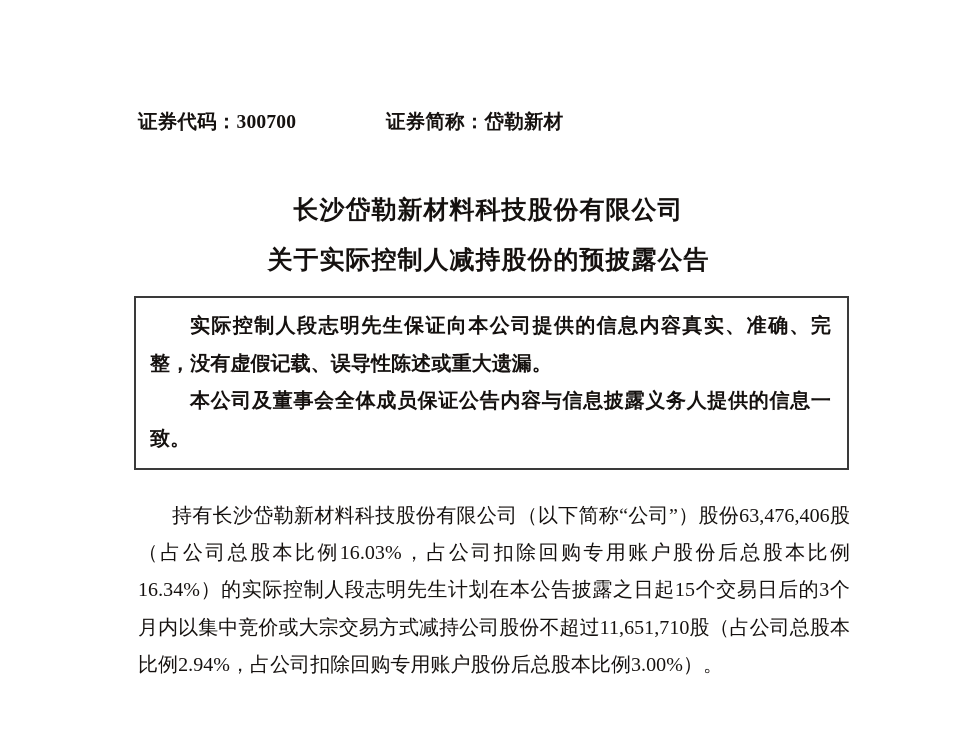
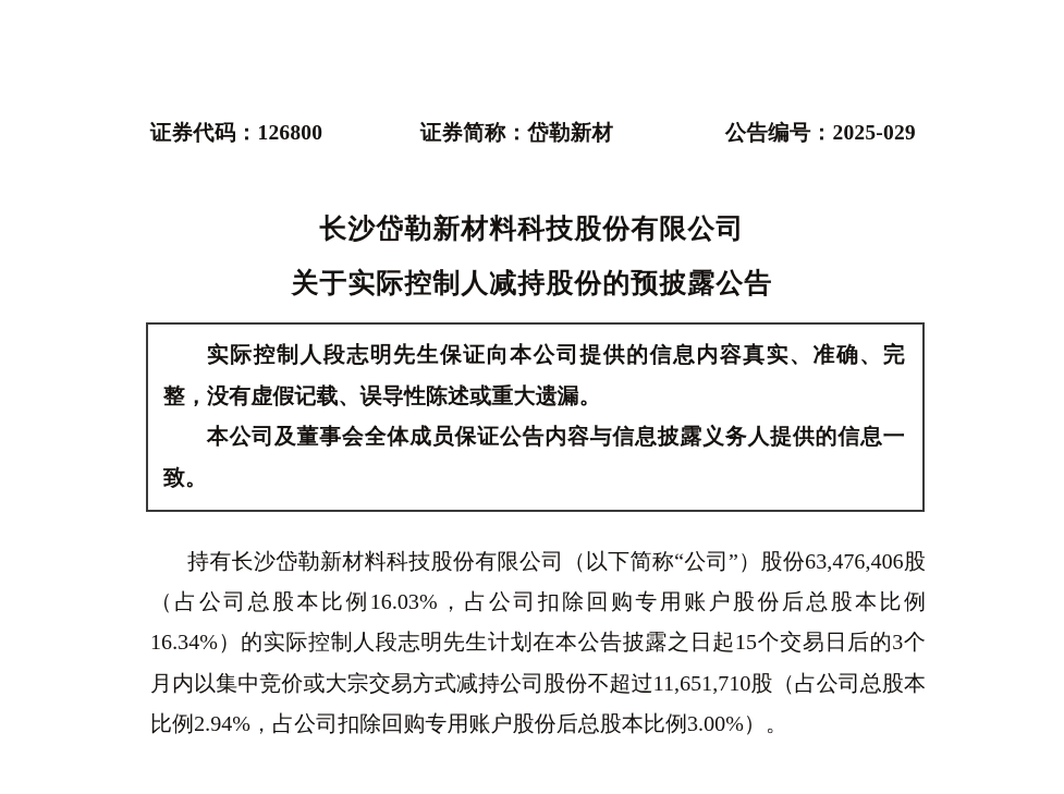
- 证券代码：300700
+ 证券代码：126800
  证券简称：岱勒新材
+ 公告编号：2025-029
  长沙岱勒新材料科技股份有限公司
  关于实际控制人减持股份的预披露公告
  实际控制人段志明先生保证向本公司提供的信息内容真实、准确、完整，没有虚假记载、误导性陈述或重大遗漏。
  本公司及董事会全体成员保证公告内容与信息披露义务人提供的信息一致。
  持有长沙岱勒新材料科技股份有限公司（以下简称“公司”）股份63,476,406股（占公司总股本比例16.03%，占公司扣除回购专用账户股份后总股本比例16.34%）的实际控制人段志明先生计划在本公告披露之日起15个交易日后的3个月内以集中竞价或大宗交易方式减持公司股份不超过11,651,710股（占公司总股本比例2.94%，占公司扣除回购专用账户股份后总股本比例3.00%）。
